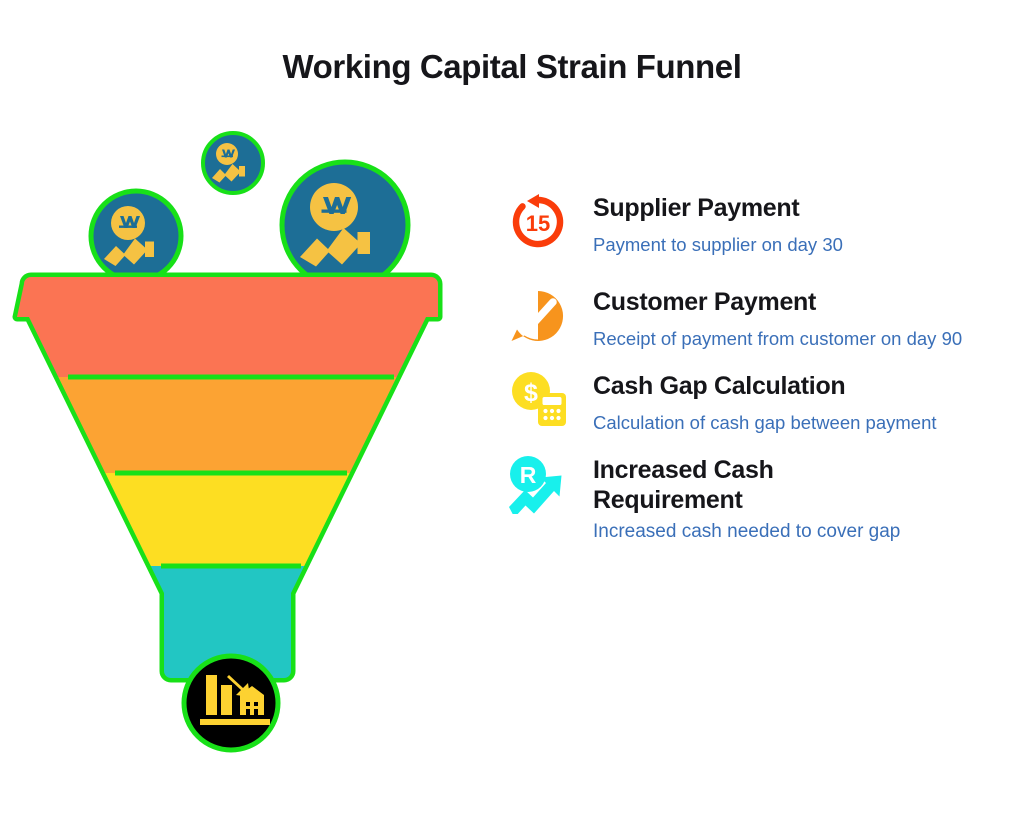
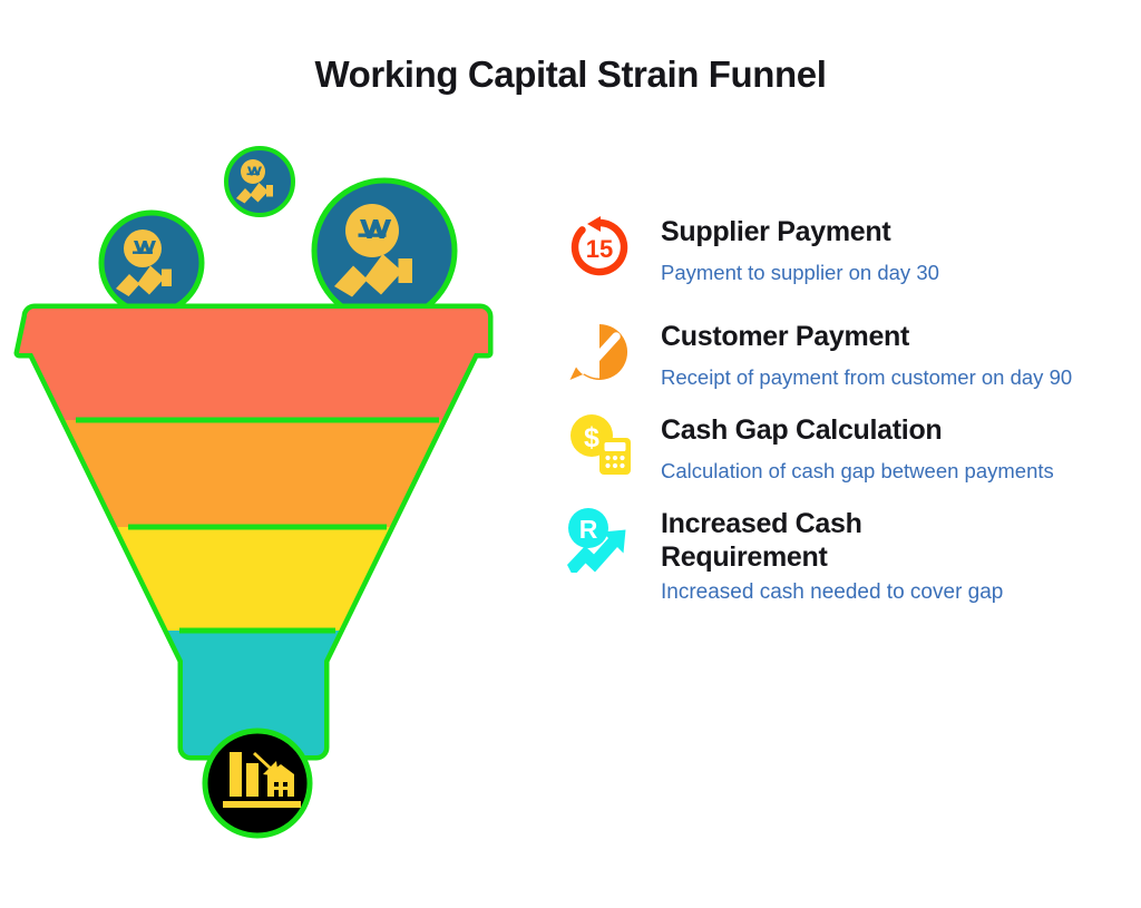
  Working Capital Strain Funnel
  15
  Supplier Payment
  Payment to supplier on day 30
  Customer Payment
  Receipt of payment from customer on day 90
  $
  Cash Gap Calculation
- Calculation of cash gap between payment
+ Calculation of cash gap between payments
  R
  Increased Cash Requirement
  Increased cash needed to cover gap
